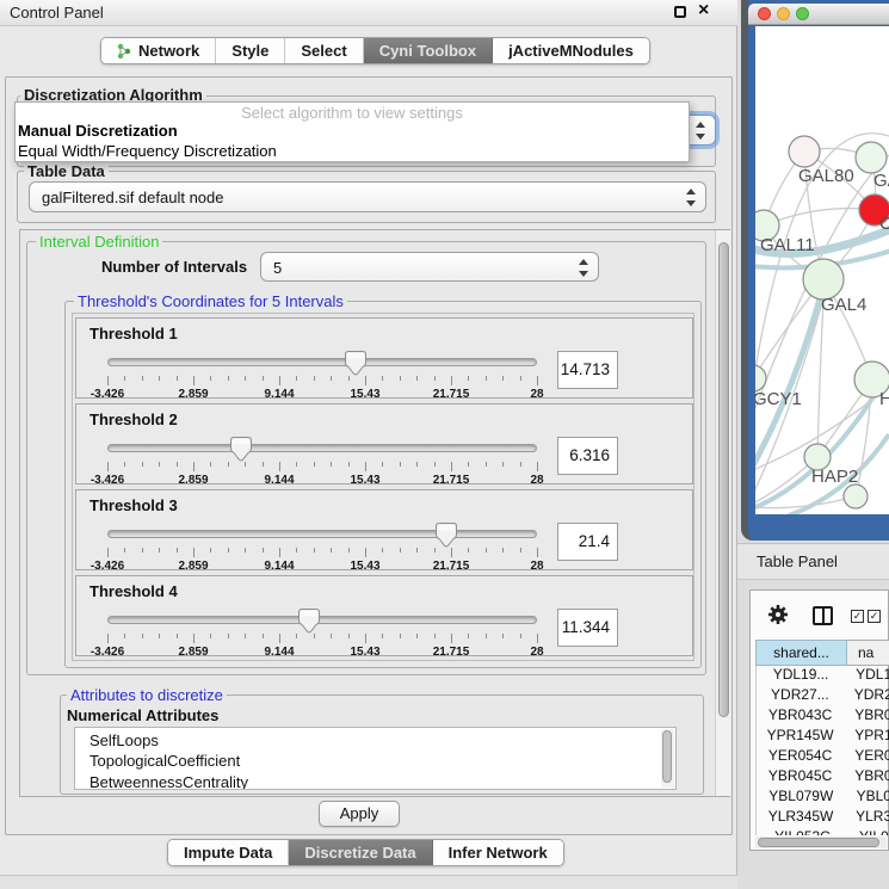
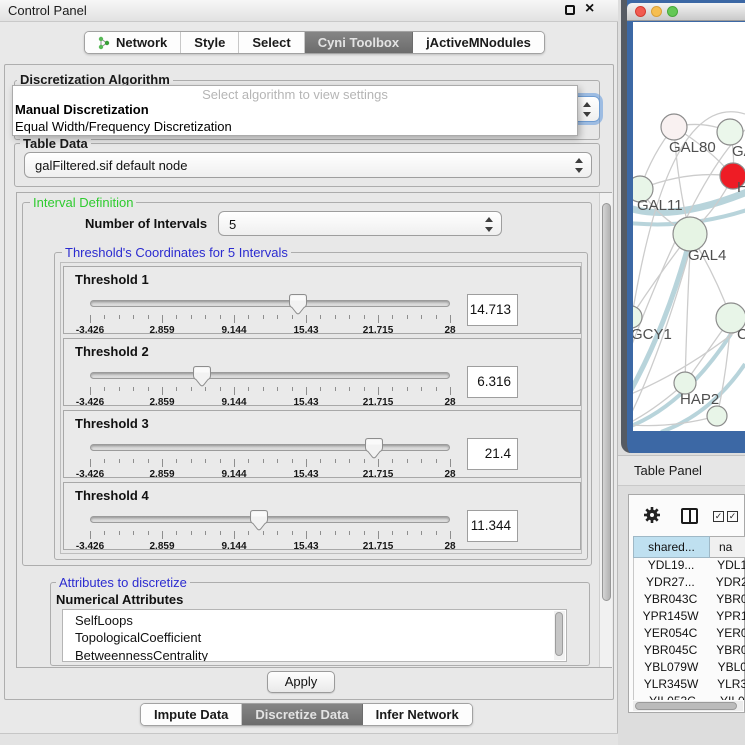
  Control Panel
  ×
  Network
  Style
  Select
  Cyni Toolbox
  jActiveMNodules
  Discretization Algorithm
  Select algorithm to view settings
  Manual Discretization
  Equal Width/Frequency Discretization
  Table Data
  galFiltered.sif default node
  Interval Definition
  Number of Intervals
  5
  Threshold's Coordinates for 5 Intervals
  Threshold 1
  -3.426
  2.859
  9.144
  15.43
  21.715
  28
  14.713
  Threshold 2
  -3.426
  2.859
  9.144
  15.43
  21.715
  28
  6.316
  Threshold 3
  -3.426
  2.859
  9.144
  15.43
  21.715
  28
  21.4
  Threshold 4
  -3.426
  2.859
  9.144
  15.43
  21.715
  28
  11.344
  Attributes to discretize
  Numerical Attributes
  SelfLoops
  TopologicalCoefficient
  BetweennessCentrality
  Apply
  Impute Data
  Discretize Data
  Infer Network
  GAL80
  GAL11
- C
+ H
  GAL4
  GCY1
- H
+ C
  HAP2
  Table Panel
  ✓
  ✓
  shared...
  na
  YDL19...
  YDL1
  YDR27...
  YDR2
  YBR043C
  YBR0
  YPR145W
  YPR1
  YER054C
  YER0
  YBR045C
  YBR0
  YBL079W
  YBL0
  YLR345W
  YLR3
